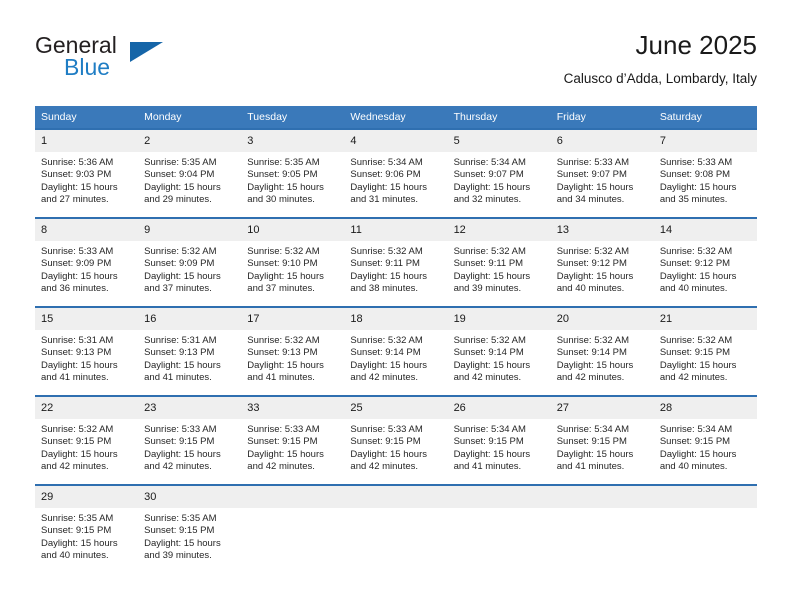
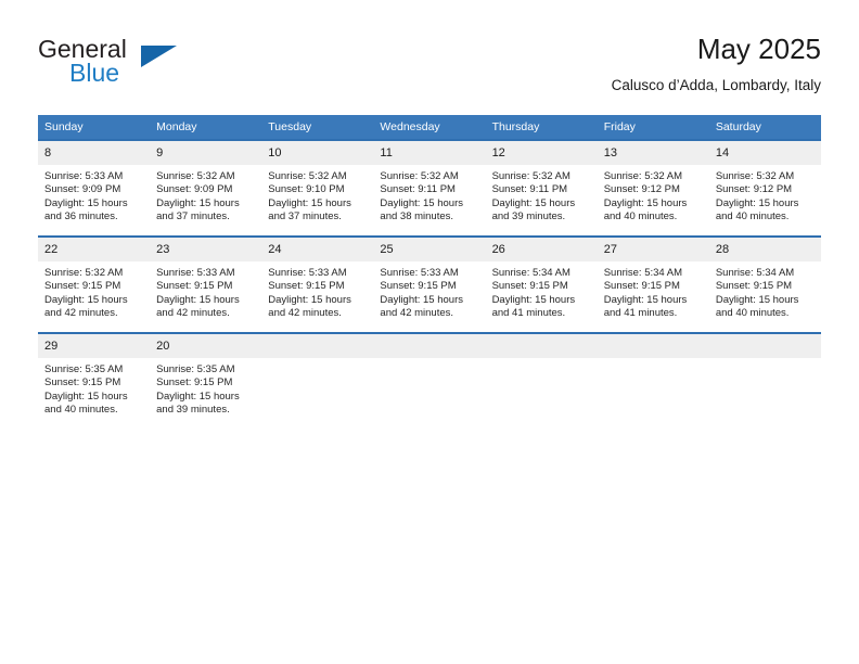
  General
  Blue
- June 2025
+ May 2025
  Calusco d’Adda, Lombardy, Italy
  Sunday	Monday	Tuesday	Wednesday	Thursday	Friday	Saturday
- 1Sunrise: 5:36 AMSunset: 9:03 PMDaylight: 15 hours and 27 minutes.	2Sunrise: 5:35 AMSunset: 9:04 PMDaylight: 15 hours and 29 minutes.	3Sunrise: 5:35 AMSunset: 9:05 PMDaylight: 15 hours and 30 minutes.	4Sunrise: 5:34 AMSunset: 9:06 PMDaylight: 15 hours and 31 minutes.	5Sunrise: 5:34 AMSunset: 9:07 PMDaylight: 15 hours and 32 minutes.	6Sunrise: 5:33 AMSunset: 9:07 PMDaylight: 15 hours and 34 minutes.	7Sunrise: 5:33 AMSunset: 9:08 PMDaylight: 15 hours and 35 minutes.
  8Sunrise: 5:33 AMSunset: 9:09 PMDaylight: 15 hours and 36 minutes.	9Sunrise: 5:32 AMSunset: 9:09 PMDaylight: 15 hours and 37 minutes.	10Sunrise: 5:32 AMSunset: 9:10 PMDaylight: 15 hours and 37 minutes.	11Sunrise: 5:32 AMSunset: 9:11 PMDaylight: 15 hours and 38 minutes.	12Sunrise: 5:32 AMSunset: 9:11 PMDaylight: 15 hours and 39 minutes.	13Sunrise: 5:32 AMSunset: 9:12 PMDaylight: 15 hours and 40 minutes.	14Sunrise: 5:32 AMSunset: 9:12 PMDaylight: 15 hours and 40 minutes.
- 15Sunrise: 5:31 AMSunset: 9:13 PMDaylight: 15 hours and 41 minutes.	16Sunrise: 5:31 AMSunset: 9:13 PMDaylight: 15 hours and 41 minutes.	17Sunrise: 5:32 AMSunset: 9:13 PMDaylight: 15 hours and 41 minutes.	18Sunrise: 5:32 AMSunset: 9:14 PMDaylight: 15 hours and 42 minutes.	19Sunrise: 5:32 AMSunset: 9:14 PMDaylight: 15 hours and 42 minutes.	20Sunrise: 5:32 AMSunset: 9:14 PMDaylight: 15 hours and 42 minutes.	21Sunrise: 5:32 AMSunset: 9:15 PMDaylight: 15 hours and 42 minutes.
- 22Sunrise: 5:32 AMSunset: 9:15 PMDaylight: 15 hours and 42 minutes.	23Sunrise: 5:33 AMSunset: 9:15 PMDaylight: 15 hours and 42 minutes.	33Sunrise: 5:33 AMSunset: 9:15 PMDaylight: 15 hours and 42 minutes.	25Sunrise: 5:33 AMSunset: 9:15 PMDaylight: 15 hours and 42 minutes.	26Sunrise: 5:34 AMSunset: 9:15 PMDaylight: 15 hours and 41 minutes.	27Sunrise: 5:34 AMSunset: 9:15 PMDaylight: 15 hours and 41 minutes.	28Sunrise: 5:34 AMSunset: 9:15 PMDaylight: 15 hours and 40 minutes.
+ 22Sunrise: 5:32 AMSunset: 9:15 PMDaylight: 15 hours and 42 minutes.	23Sunrise: 5:33 AMSunset: 9:15 PMDaylight: 15 hours and 42 minutes.	24Sunrise: 5:33 AMSunset: 9:15 PMDaylight: 15 hours and 42 minutes.	25Sunrise: 5:33 AMSunset: 9:15 PMDaylight: 15 hours and 42 minutes.	26Sunrise: 5:34 AMSunset: 9:15 PMDaylight: 15 hours and 41 minutes.	27Sunrise: 5:34 AMSunset: 9:15 PMDaylight: 15 hours and 41 minutes.	28Sunrise: 5:34 AMSunset: 9:15 PMDaylight: 15 hours and 40 minutes.
- 29Sunrise: 5:35 AMSunset: 9:15 PMDaylight: 15 hours and 40 minutes.	30Sunrise: 5:35 AMSunset: 9:15 PMDaylight: 15 hours and 39 minutes.
+ 29Sunrise: 5:35 AMSunset: 9:15 PMDaylight: 15 hours and 40 minutes.	20Sunrise: 5:35 AMSunset: 9:15 PMDaylight: 15 hours and 39 minutes.
